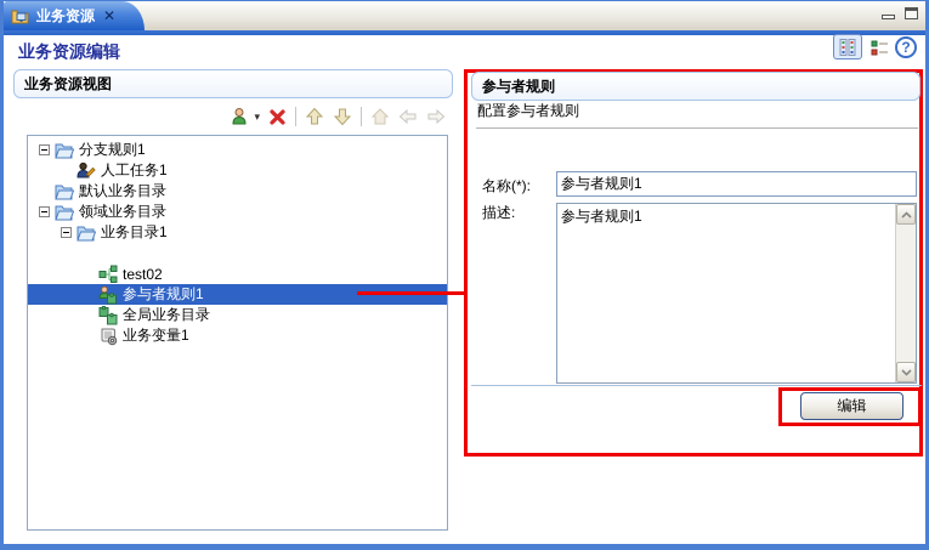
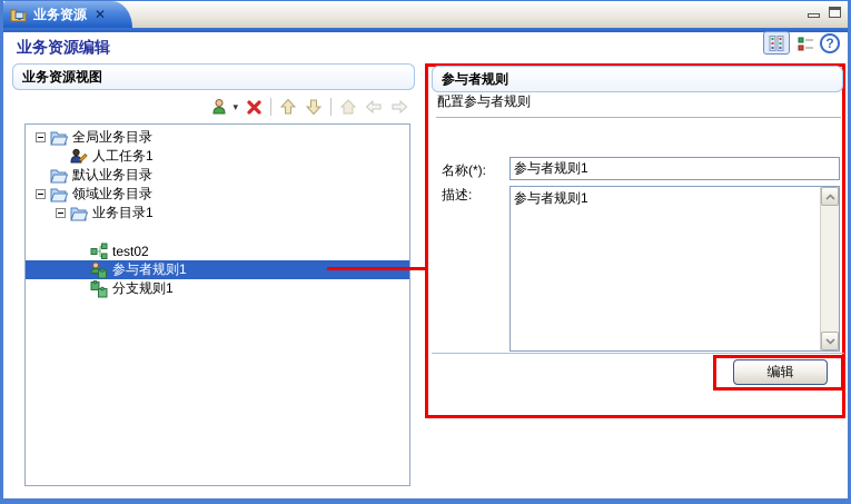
  业务资源
  ✕
  业务资源编辑
  ?
  业务资源视图
  ▾
- 分支规则1
+ 全局业务目录
  人工任务1
  默认业务目录
  领域业务目录
  业务目录1
  test02
  参与者规则1
- 全局业务目录
+ 分支规则1
- 业务变量1
  参与者规则
  配置参与者规则
  名称(*):
  参与者规则1
  描述:
  参与者规则1
  编辑
